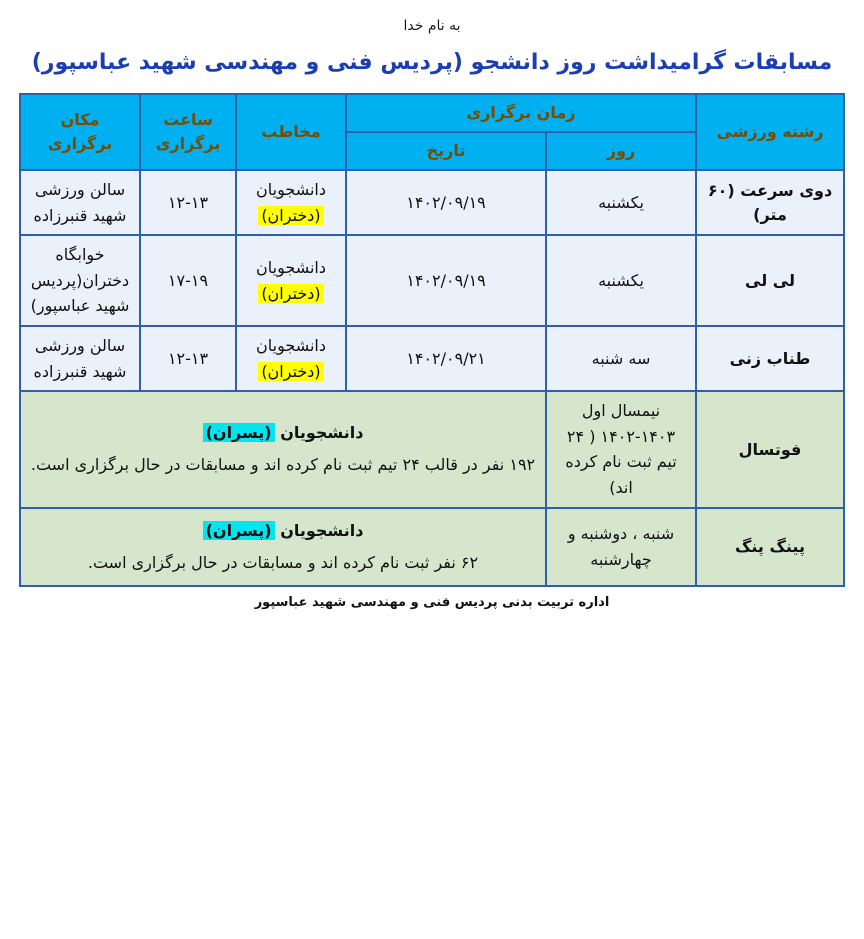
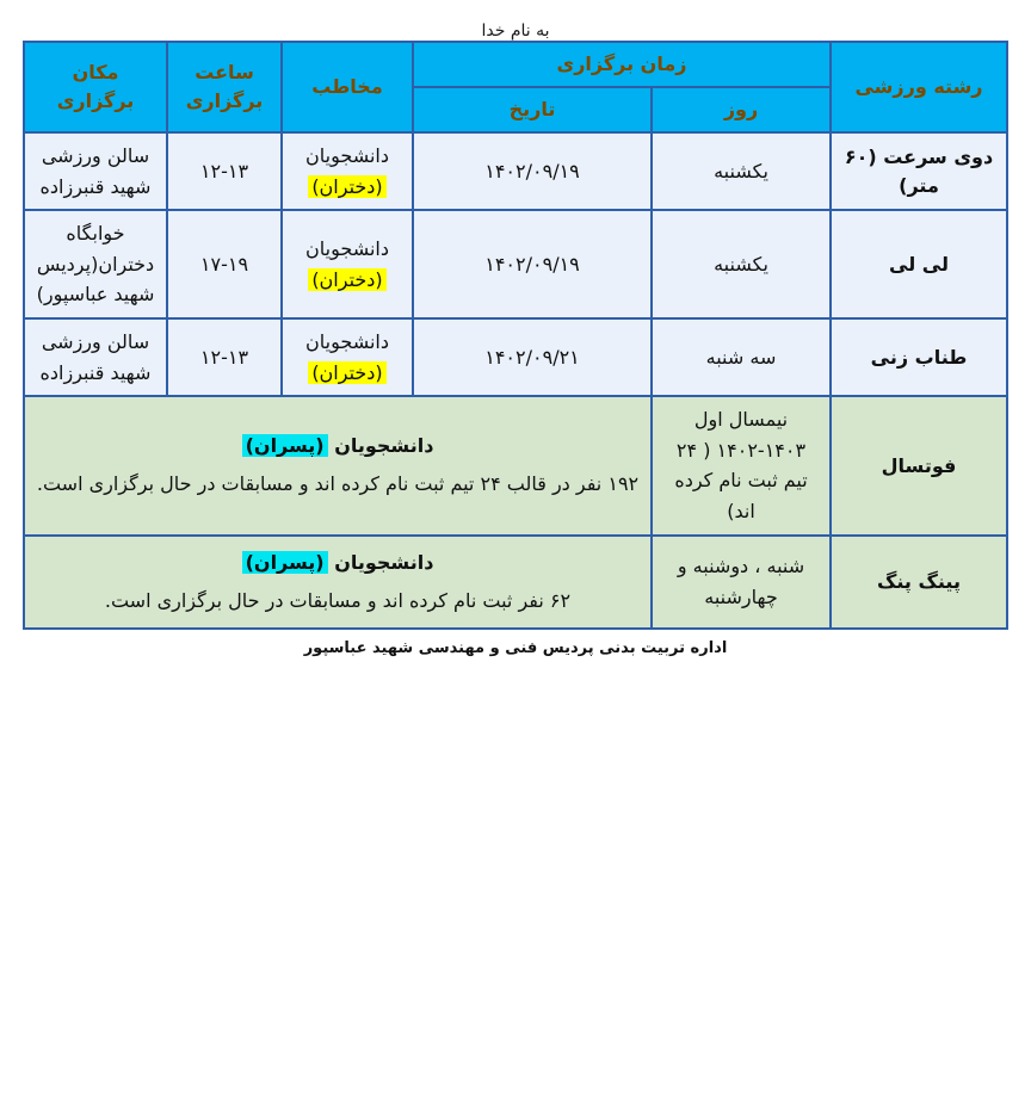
  به نام خدا
- مسابقات گرامیداشت روز دانشجو (پردیس فنی و مهندسی شهید عباسپور)
  رشته ورزشی	زمان برگزاری	مخاطب	ساعت برگزاری	مکان برگزاری
  روز	تاریخ
  دوی سرعت (۶۰ متر)	یکشنبه	۱۴۰۲/۰۹/۱۹	دانشجویان (دختران)	۱۲-۱۳	سالن ورزشی شهید قنبرزاده
  لی لی	یکشنبه	۱۴۰۲/۰۹/۱۹	دانشجویان (دختران)	۱۷-۱۹	خوابگاه دختران(پردیس شهید عباسپور)
  طناب زنی	سه شنبه	۱۴۰۲/۰۹/۲۱	دانشجویان (دختران)	۱۲-۱۳	سالن ورزشی شهید قنبرزاده
  فوتسال	نیمسال اول ۱۴۰۳-۱۴۰۲ ( ۲۴ تیم ثبت نام کرده اند)	دانشجویان (پسران) ۱۹۲ نفر در قالب ۲۴ تیم ثبت نام کرده اند و مسابقات در حال برگزاری است.
  پینگ پنگ	شنبه ، دوشنبه و چهارشنبه	دانشجویان (پسران) ۶۲ نفر ثبت نام کرده اند و مسابقات در حال برگزاری است.
  اداره تربیت بدنی پردیس فنی و مهندسی شهید عباسپور
